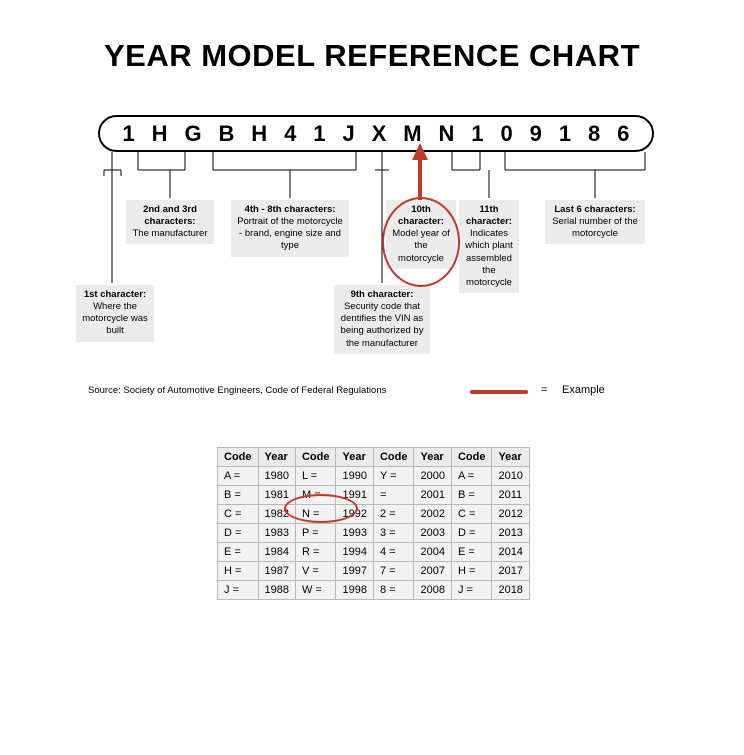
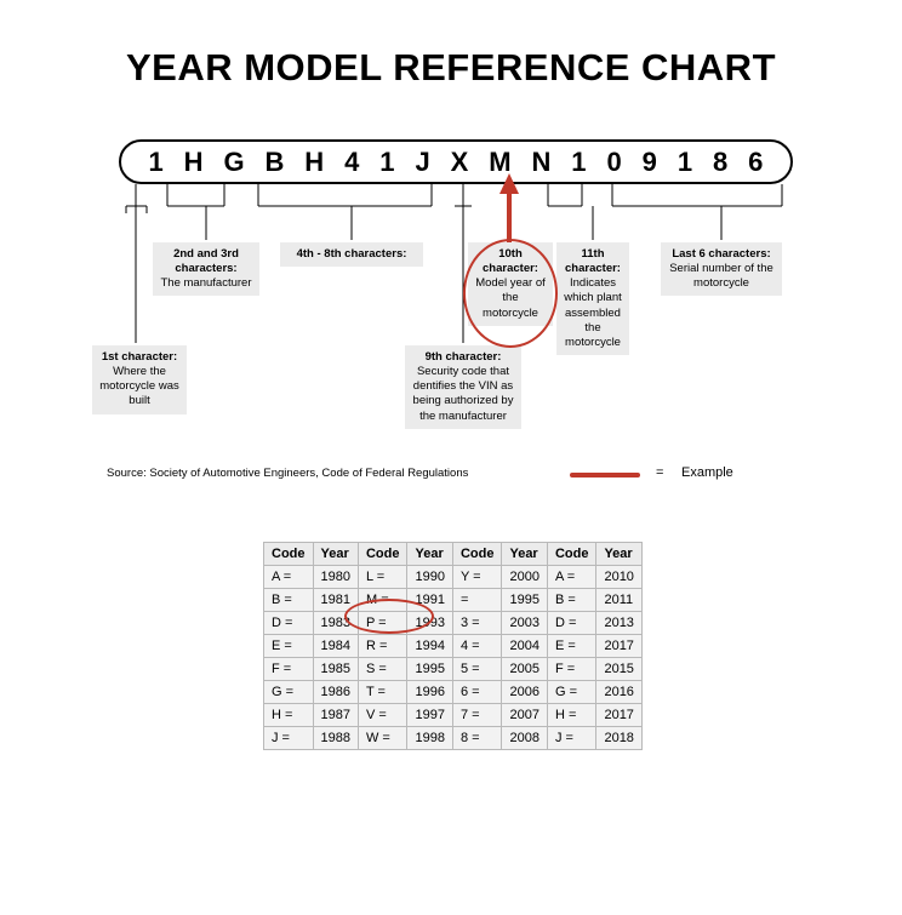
  YEAR MODEL REFERENCE CHART
  1
  H
  G
  B
  H
  4
  1
  J
  X
  M
  N
  1
  0
  9
  1
  8
  6
  1st character:
  Where the motorcycle was built
  2nd and 3rd characters:
  The manufacturer
  4th - 8th characters:
- Portrait of the motorcycle - brand, engine size and type
  9th character:
  Security code that dentifies the VIN as being authorized by the manufacturer
  10th character:
  Model year of the motorcycle
  11th character:
  Indicates which plant assembled the motorcycle
  Last 6 characters:
  Serial number of the motorcycle
  Source: Society of Automotive Engineers, Code of Federal Regulations
  =
  Example
  Code	Year	Code	Year	Code	Year	Code	Year
  A =	1980	L =	1990	Y =	2000	A =	2010
- B =	1981	M =	1991	=	2001	B =	2011
+ B =	1981	M =	1991	=	1995	B =	2011
- C =	1982	N =	1992	2 =	2002	C =	2012
  D =	1983	P =	1993	3 =	2003	D =	2013
- E =	1984	R =	1994	4 =	2004	E =	2014
+ E =	1984	R =	1994	4 =	2004	E =	2017
+ F =	1985	S =	1995	5 =	2005	F =	2015
+ G =	1986	T =	1996	6 =	2006	G =	2016
  H =	1987	V =	1997	7 =	2007	H =	2017
  J =	1988	W =	1998	8 =	2008	J =	2018
